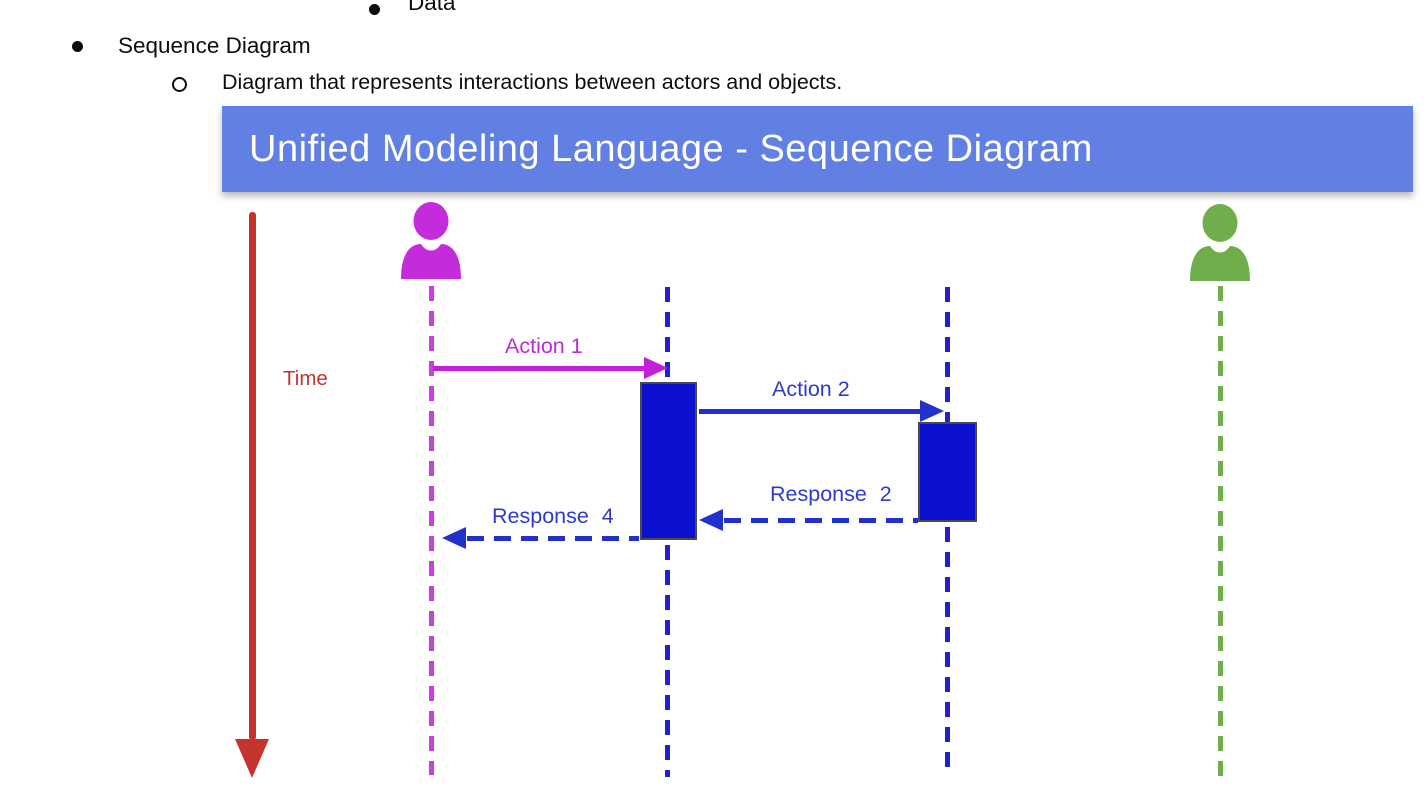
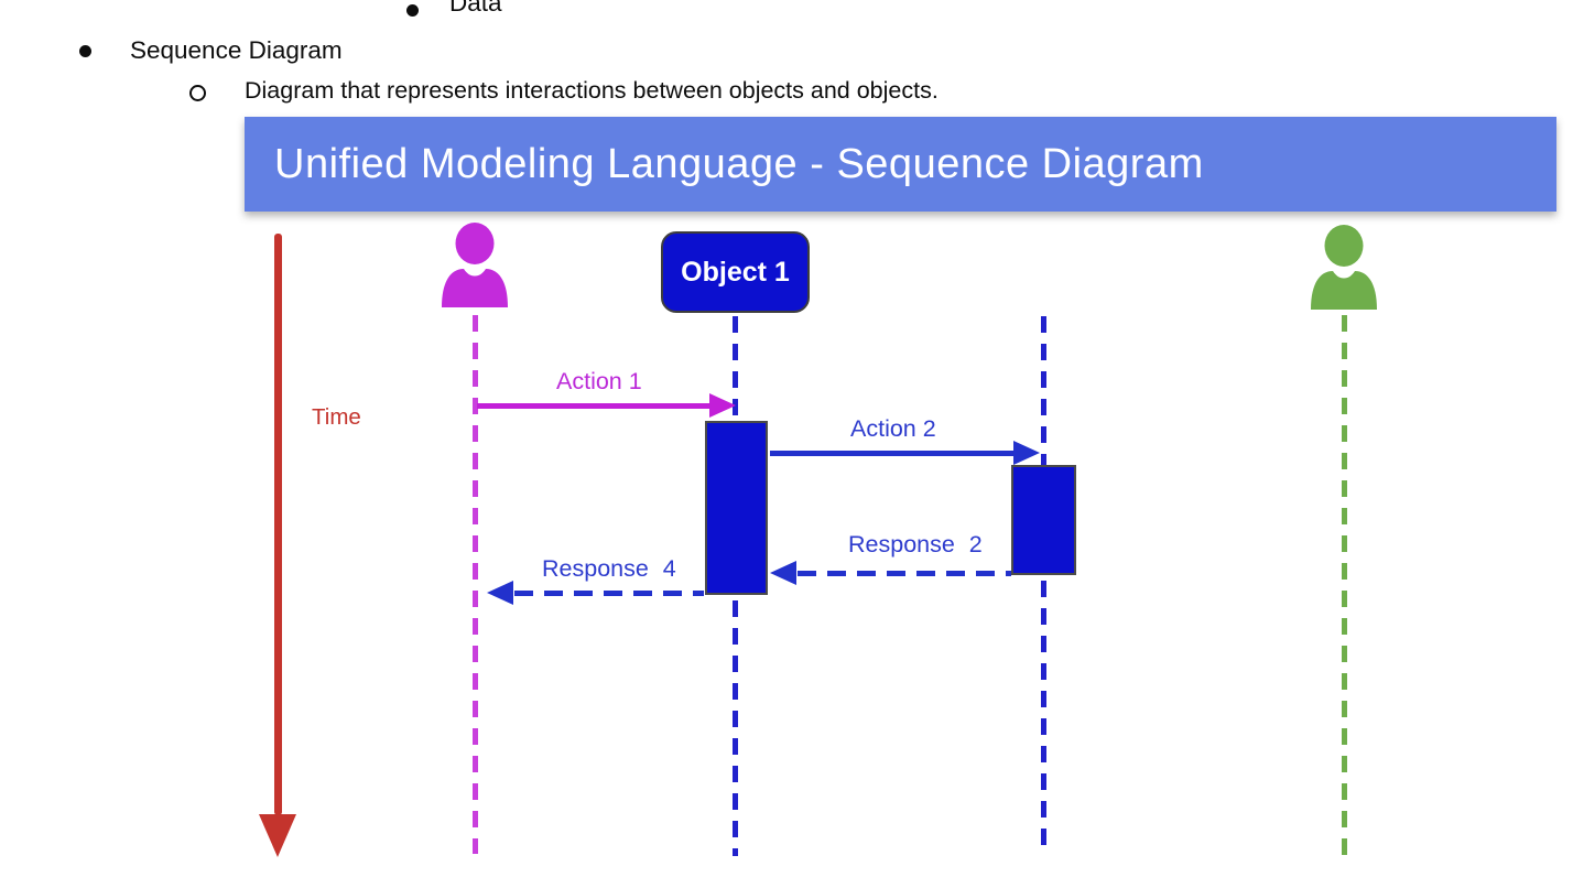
  Data
  Sequence Diagram
- Diagram that represents interactions between actors and objects.
+ Diagram that represents interactions between objects and objects.
  Unified Modeling Language - Sequence Diagram
  Time
+ Object 1
  Action 1
  Action 2
  Response 2
  Response 4
